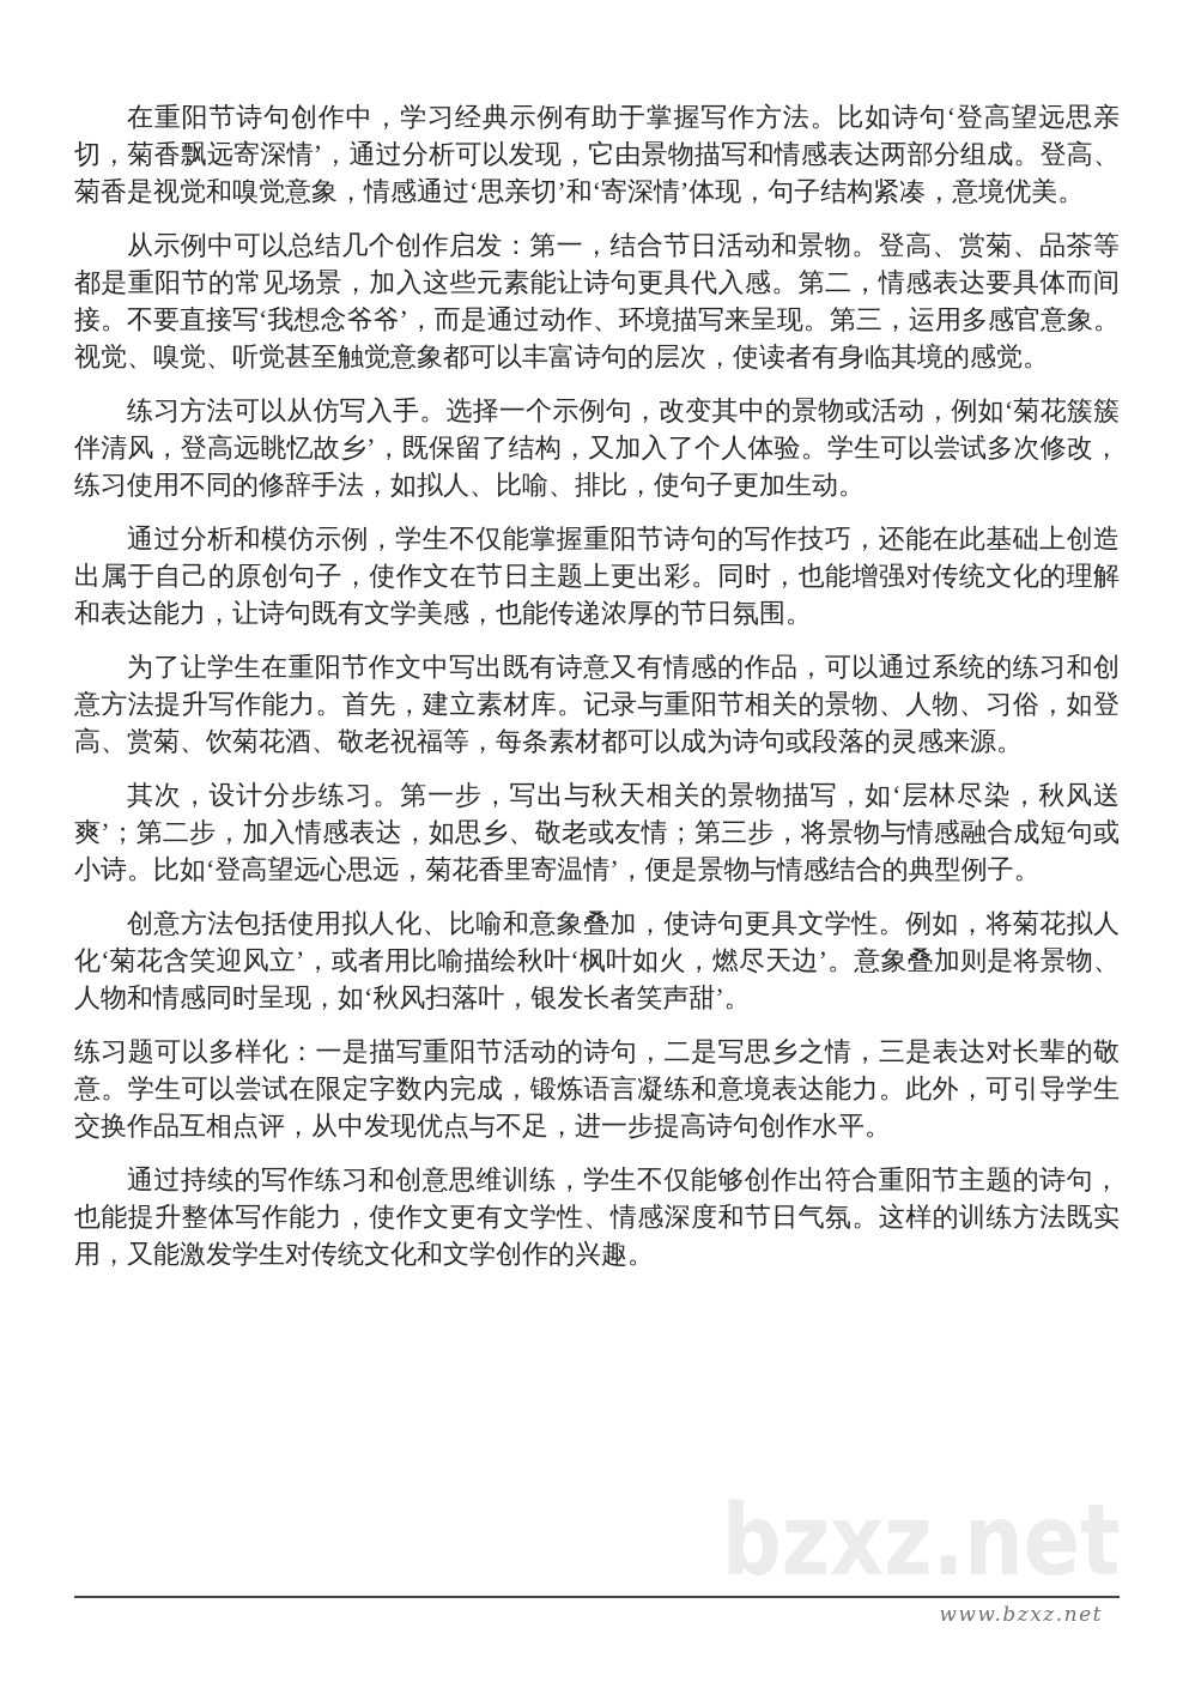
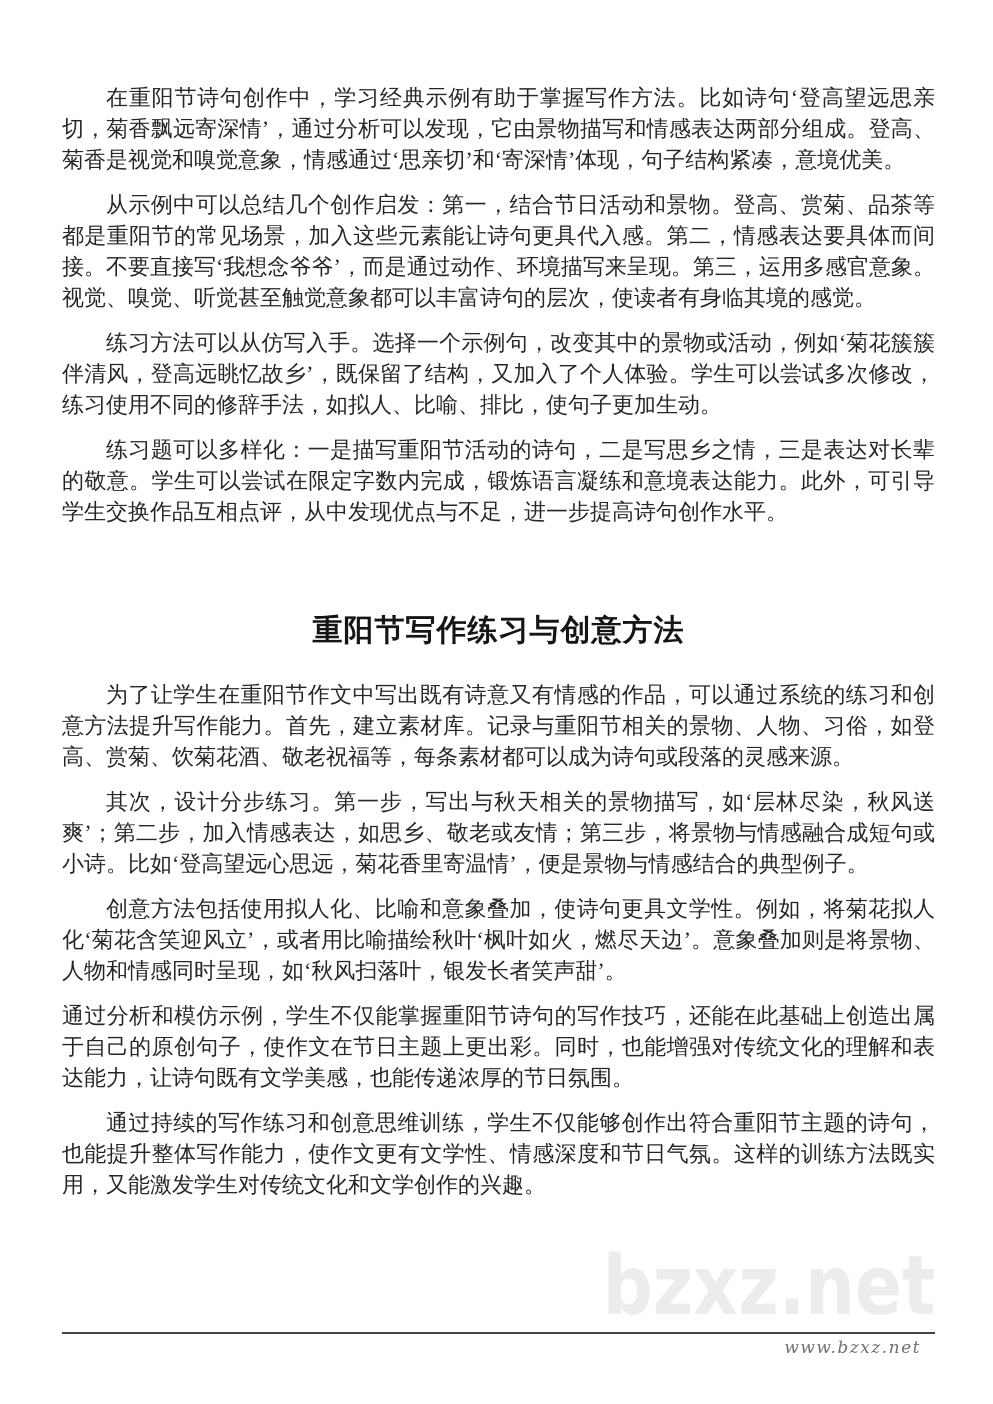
  bzxz.net
  在重阳节诗句创作中，学习经典示例有助于掌握写作方法。比如诗句‘登高望远思亲切，菊香飘远寄深情’，通过分析可以发现，它由景物描写和情感表达两部分组成。登高、菊香是视觉和嗅觉意象，情感通过‘思亲切’和‘寄深情’体现，句子结构紧凑，意境优美。
  从示例中可以总结几个创作启发：第一，结合节日活动和景物。登高、赏菊、品茶等都是重阳节的常见场景，加入这些元素能让诗句更具代入感。第二，情感表达要具体而间接。不要直接写‘我想念爷爷’，而是通过动作、环境描写来呈现。第三，运用多感官意象。视觉、嗅觉、听觉甚至触觉意象都可以丰富诗句的层次，使读者有身临其境的感觉。
  练习方法可以从仿写入手。选择一个示例句，改变其中的景物或活动，例如‘菊花簇簇伴清风，登高远眺忆故乡’，既保留了结构，又加入了个人体验。学生可以尝试多次修改，练习使用不同的修辞手法，如拟人、比喻、排比，使句子更加生动。
- 通过分析和模仿示例，学生不仅能掌握重阳节诗句的写作技巧，还能在此基础上创造出属于自己的原创句子，使作文在节日主题上更出彩。同时，也能增强对传统文化的理解和表达能力，让诗句既有文学美感，也能传递浓厚的节日氛围。
+ 练习题可以多样化：一是描写重阳节活动的诗句，二是写思乡之情，三是表达对长辈的敬意。学生可以尝试在限定字数内完成，锻炼语言凝练和意境表达能力。此外，可引导学生交换作品互相点评，从中发现优点与不足，进一步提高诗句创作水平。
+ 重阳节写作练习与创意方法
  为了让学生在重阳节作文中写出既有诗意又有情感的作品，可以通过系统的练习和创意方法提升写作能力。首先，建立素材库。记录与重阳节相关的景物、人物、习俗，如登高、赏菊、饮菊花酒、敬老祝福等，每条素材都可以成为诗句或段落的灵感来源。
  其次，设计分步练习。第一步，写出与秋天相关的景物描写，如‘层林尽染，秋风送爽’；第二步，加入情感表达，如思乡、敬老或友情；第三步，将景物与情感融合成短句或小诗。比如‘登高望远心思远，菊花香里寄温情’，便是景物与情感结合的典型例子。
  创意方法包括使用拟人化、比喻和意象叠加，使诗句更具文学性。例如，将菊花拟人化‘菊花含笑迎风立’，或者用比喻描绘秋叶‘枫叶如火，燃尽天边’。意象叠加则是将景物、人物和情感同时呈现，如‘秋风扫落叶，银发长者笑声甜’。
- 练习题可以多样化：一是描写重阳节活动的诗句，二是写思乡之情，三是表达对长辈的敬意。学生可以尝试在限定字数内完成，锻炼语言凝练和意境表达能力。此外，可引导学生交换作品互相点评，从中发现优点与不足，进一步提高诗句创作水平。
+ 通过分析和模仿示例，学生不仅能掌握重阳节诗句的写作技巧，还能在此基础上创造出属于自己的原创句子，使作文在节日主题上更出彩。同时，也能增强对传统文化的理解和表达能力，让诗句既有文学美感，也能传递浓厚的节日氛围。
  通过持续的写作练习和创意思维训练，学生不仅能够创作出符合重阳节主题的诗句，也能提升整体写作能力，使作文更有文学性、情感深度和节日气氛。这样的训练方法既实用，又能激发学生对传统文化和文学创作的兴趣。
  www.bzxz.net
